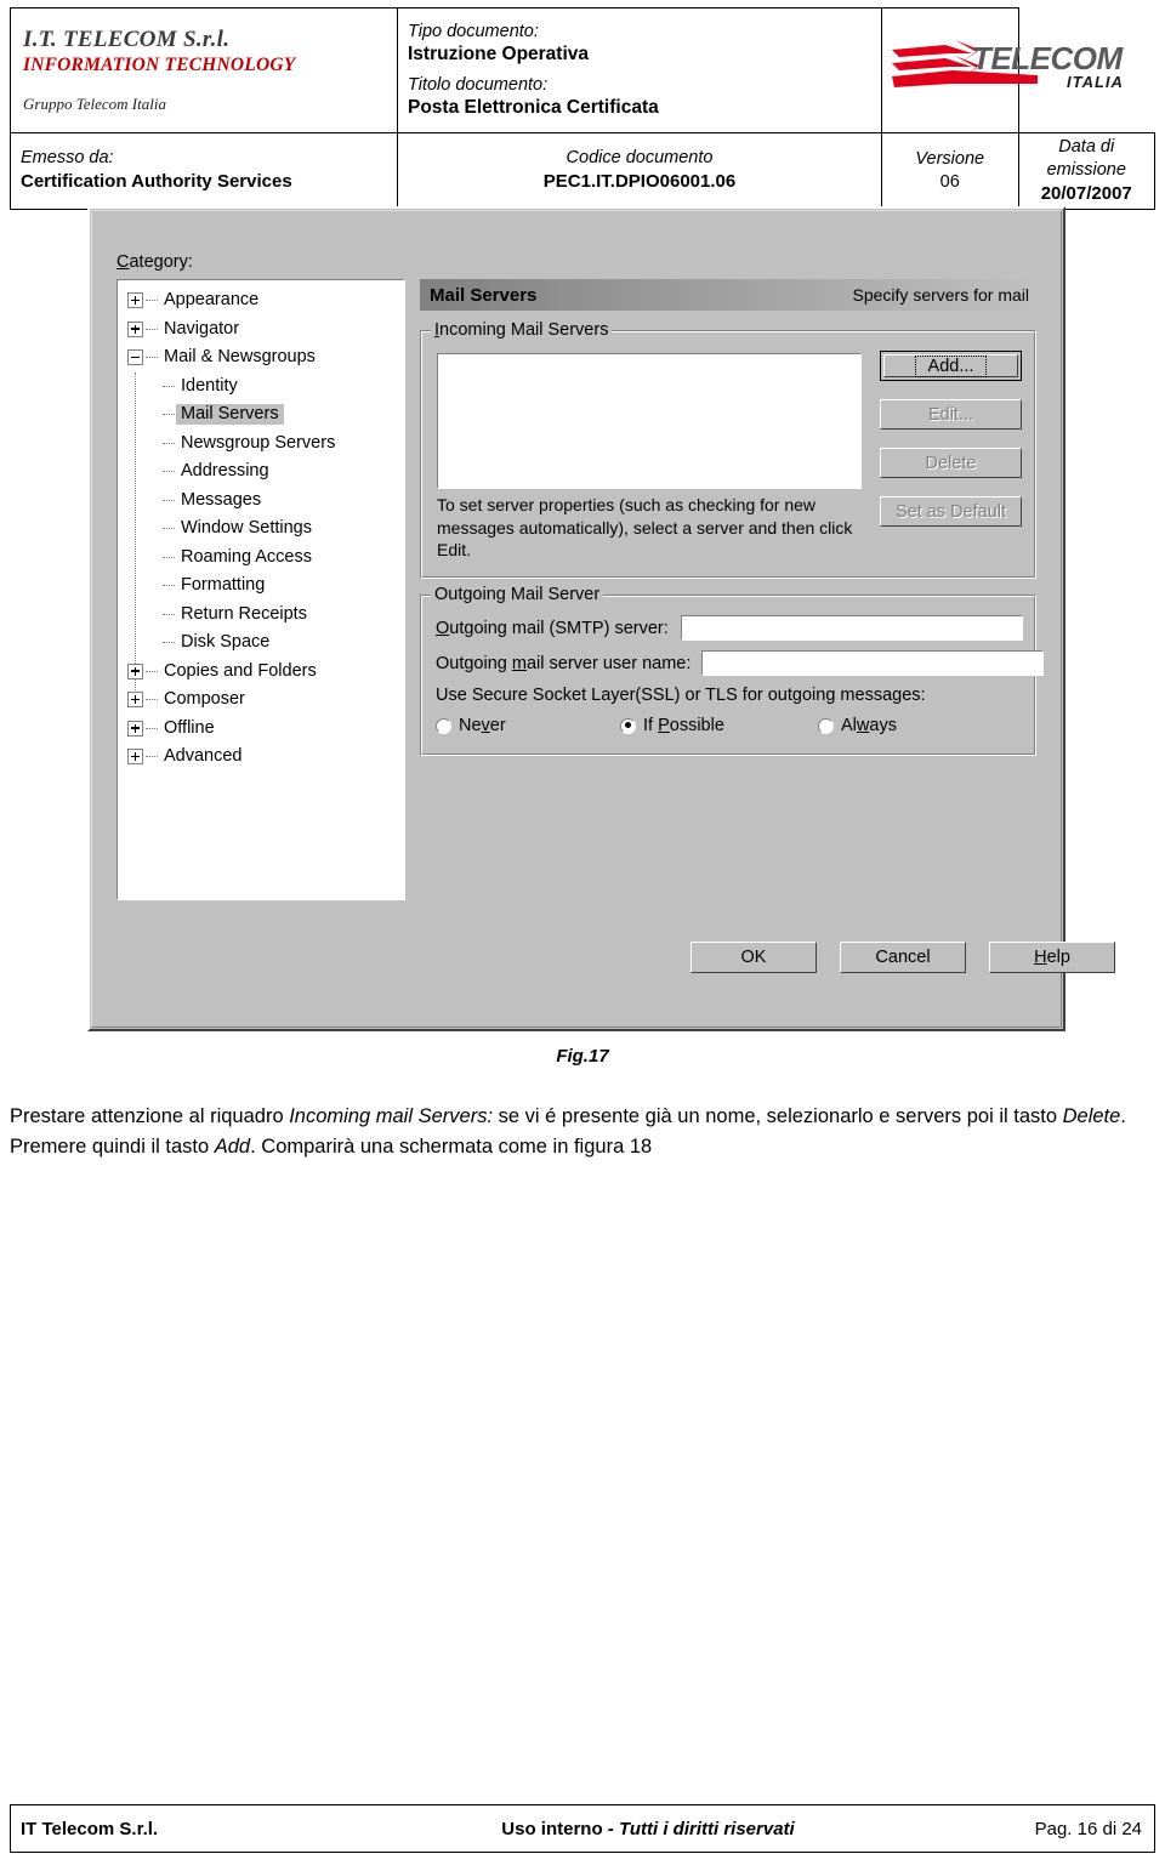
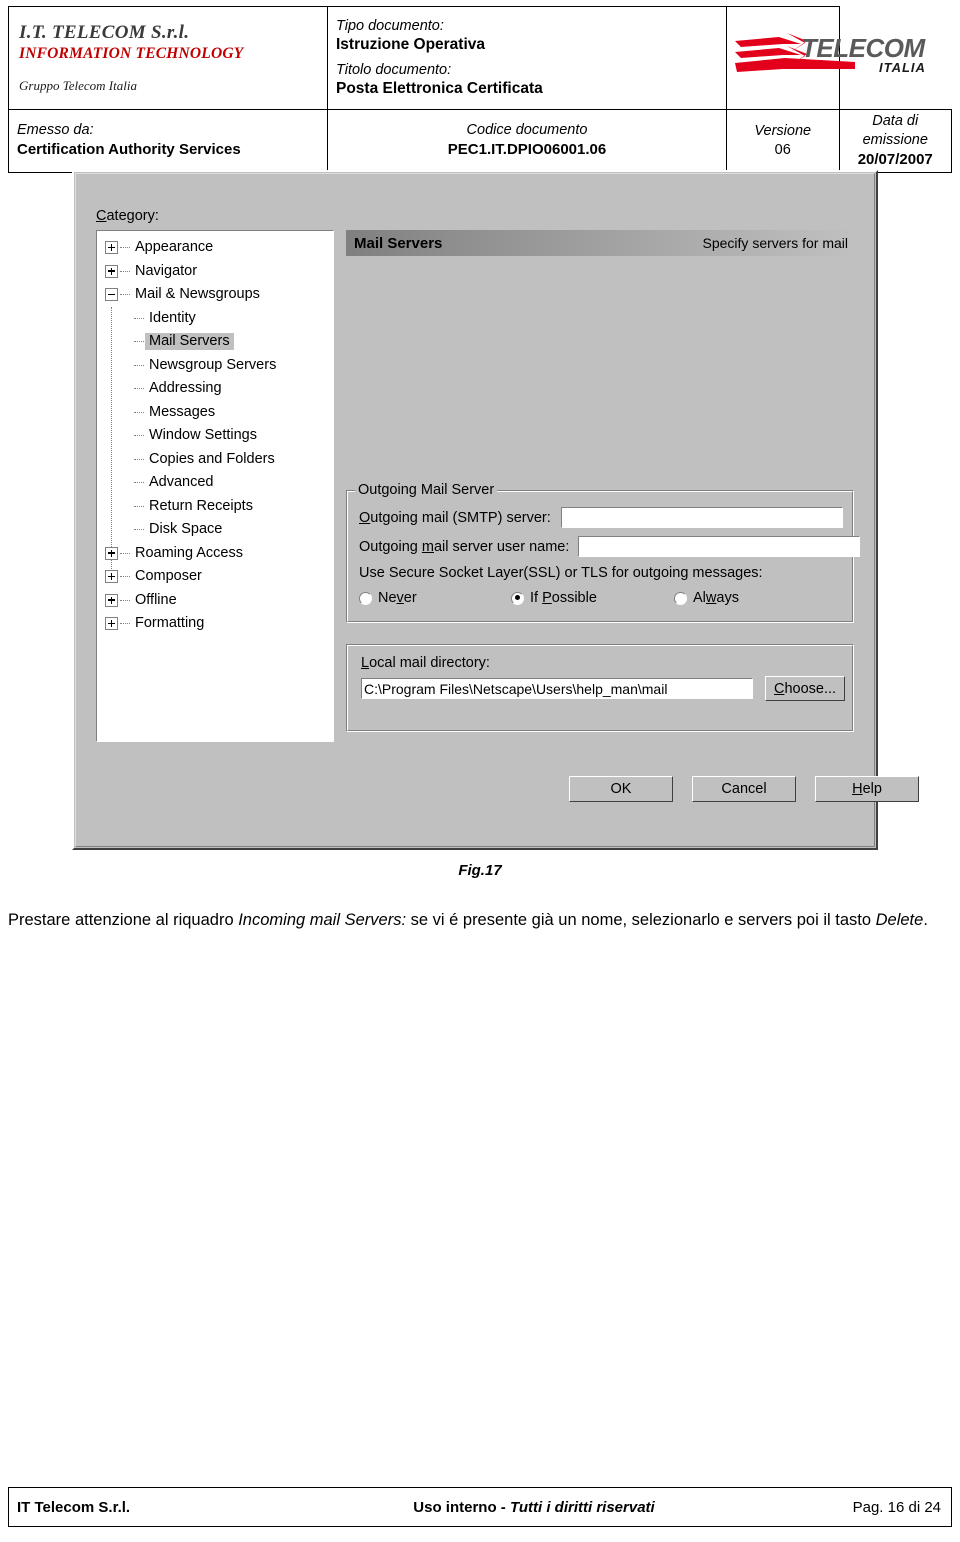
  I.T. TELECOM S.r.l. INFORMATION TECHNOLOGY Gruppo Telecom Italia	Tipo documento: Istruzione Operativa Titolo documento: Posta Elettronica Certificata	TELECOM ITALIA
  Emesso da: Certification Authority Services	Codice documento PEC1.IT.DPIO06001.06	Versione 06	Data di emissione 20/07/2007
  Category:
  Appearance
  Navigator
  Mail & Newsgroups
  Identity
  Mail Servers
  Newsgroup Servers
  Addressing
  Messages
  Window Settings
- Roaming Access
+ Copies and Folders
- Formatting
+ Advanced
  Return Receipts
  Disk Space
- Copies and Folders
+ Roaming Access
  Composer
  Offline
- Advanced
+ Formatting
  Mail Servers
  Specify servers for mail
- Incoming Mail Servers
- To set server properties (such as checking for new messages automatically), select a server and then click Edit.
- Add...
- Edit...
- Delete
- Set as Default
  Outgoing Mail Server
  Outgoing mail (SMTP) server:
  Outgoing mail server user name:
  Use Secure Socket Layer(SSL) or TLS for outgoing messages:
  Never
  If Possible
  Always
+ Local mail directory:
+ C:\Program Files\Netscape\Users\help_man\mail
+ Choose...
  OK
  Cancel
  Help
  Fig.17
  Prestare attenzione al riquadro Incoming mail Servers: se vi é presente già un nome, selezionarlo e servers poi il tasto Delete.
- Premere quindi il tasto Add. Comparirà una schermata come in figura 18
  IT Telecom S.r.l.
  Uso interno - Tutti i diritti riservati
  Pag. 16 di 24
